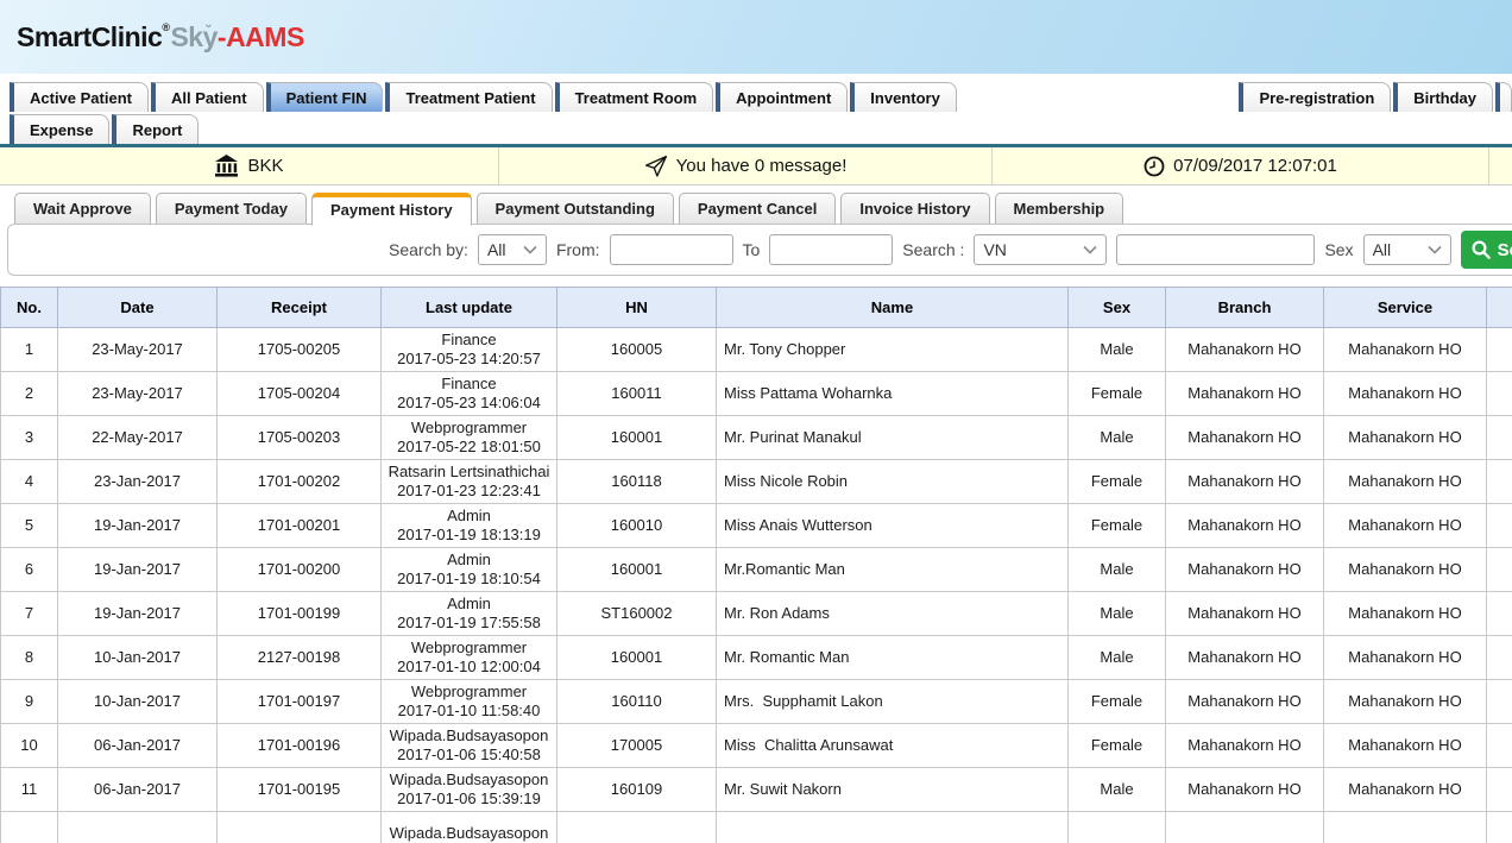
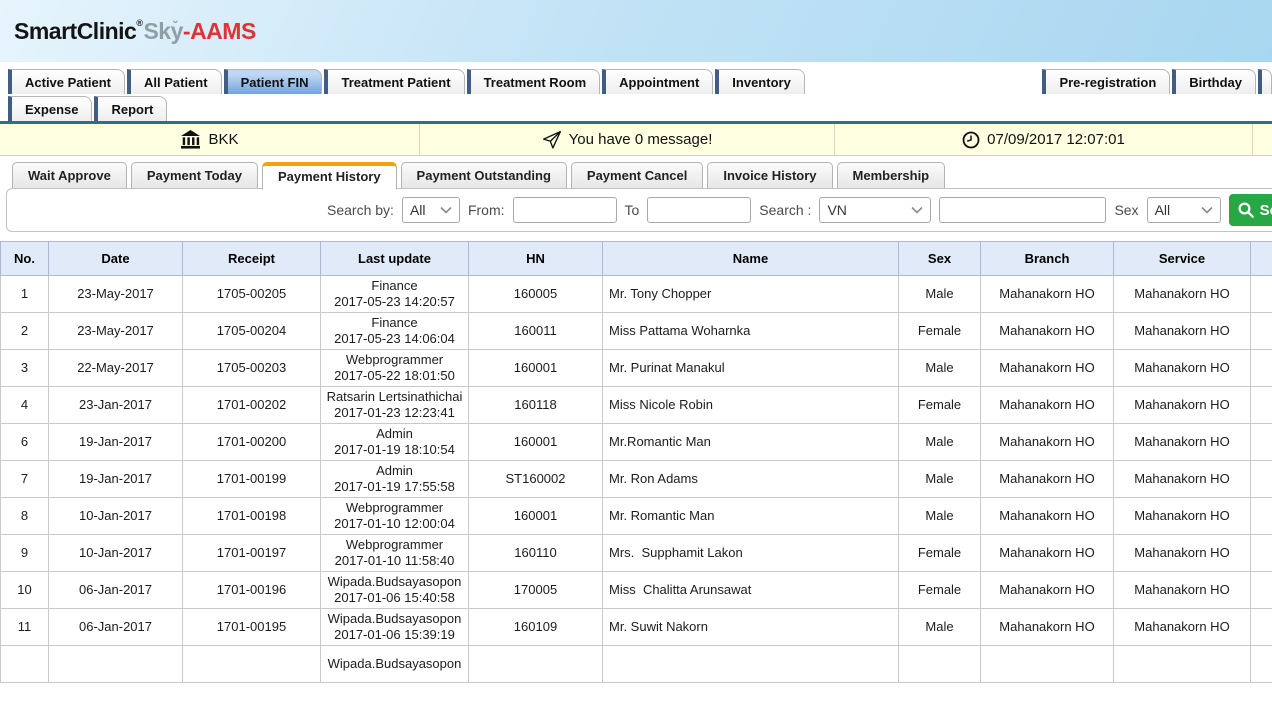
  SmartClinic®Skyˇ -AAMS
  Active Patient
  All Patient
  Patient FIN
  Treatment Patient
  Treatment Room
  Appointment
  Inventory
  Pre-registration
  Birthday
  Expense
  Report
  BKK
  You have 0 message!
  07/09/2017 12:07:01
  Wait Approve
  Payment Today
  Payment History
  Payment Outstanding
  Payment Cancel
  Invoice History
  Membership
  Search by:
  All
  From:
  To
  Search :
  VN
  Sex
  All
  No.	Date	Receipt	Last update	HN	Name	Sex	Branch	Service
  1	23-May-2017	1705-00205	Finance2017-05-23 14:20:57	160005	Mr. Tony Chopper	Male	Mahanakorn HO	Mahanakorn HO
  2	23-May-2017	1705-00204	Finance2017-05-23 14:06:04	160011	Miss Pattama Woharnka	Female	Mahanakorn HO	Mahanakorn HO
  3	22-May-2017	1705-00203	Webprogrammer2017-05-22 18:01:50	160001	Mr. Purinat Manakul	Male	Mahanakorn HO	Mahanakorn HO
  4	23-Jan-2017	1701-00202	Ratsarin Lertsinathichai2017-01-23 12:23:41	160118	Miss Nicole Robin	Female	Mahanakorn HO	Mahanakorn HO
- 5	19-Jan-2017	1701-00201	Admin2017-01-19 18:13:19	160010	Miss Anais Wutterson	Female	Mahanakorn HO	Mahanakorn HO
  6	19-Jan-2017	1701-00200	Admin2017-01-19 18:10:54	160001	Mr.Romantic Man	Male	Mahanakorn HO	Mahanakorn HO
  7	19-Jan-2017	1701-00199	Admin2017-01-19 17:55:58	ST160002	Mr. Ron Adams	Male	Mahanakorn HO	Mahanakorn HO
- 8	10-Jan-2017	2127-00198	Webprogrammer2017-01-10 12:00:04	160001	Mr. Romantic Man	Male	Mahanakorn HO	Mahanakorn HO
+ 8	10-Jan-2017	1701-00198	Webprogrammer2017-01-10 12:00:04	160001	Mr. Romantic Man	Male	Mahanakorn HO	Mahanakorn HO
  9	10-Jan-2017	1701-00197	Webprogrammer2017-01-10 11:58:40	160110	Mrs. Supphamit Lakon	Female	Mahanakorn HO	Mahanakorn HO
  10	06-Jan-2017	1701-00196	Wipada.Budsayasopon2017-01-06 15:40:58	170005	Miss Chalitta Arunsawat	Female	Mahanakorn HO	Mahanakorn HO
  11	06-Jan-2017	1701-00195	Wipada.Budsayasopon2017-01-06 15:39:19	160109	Mr. Suwit Nakorn	Male	Mahanakorn HO	Mahanakorn HO
  			Wipada.Budsayasopon
